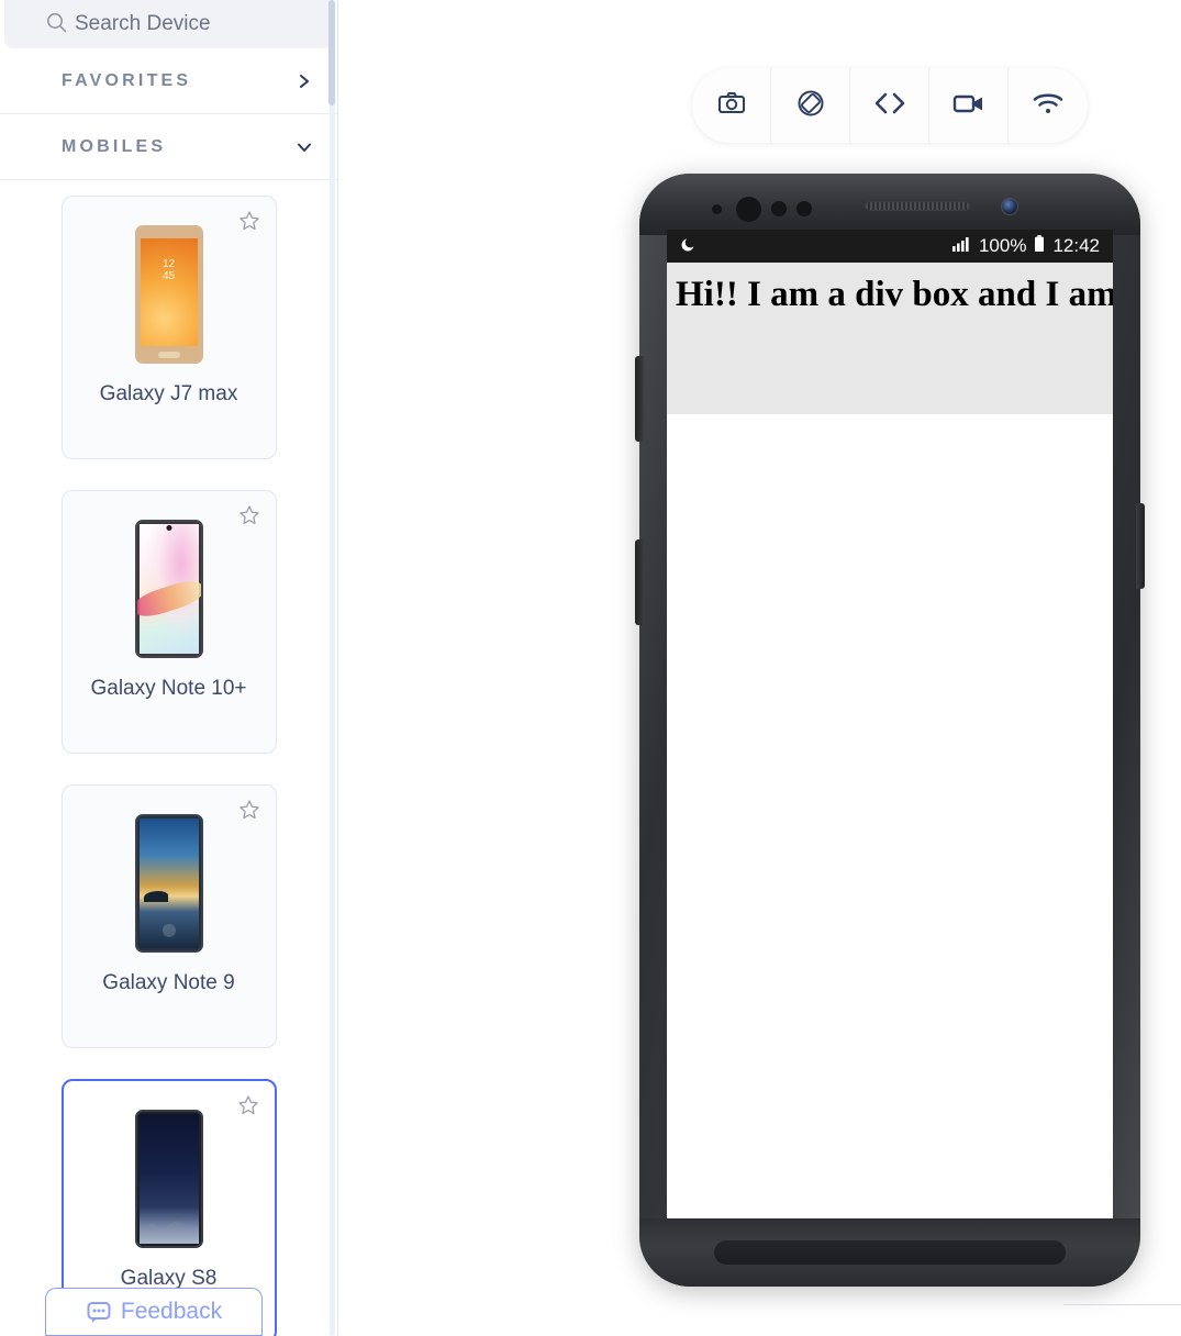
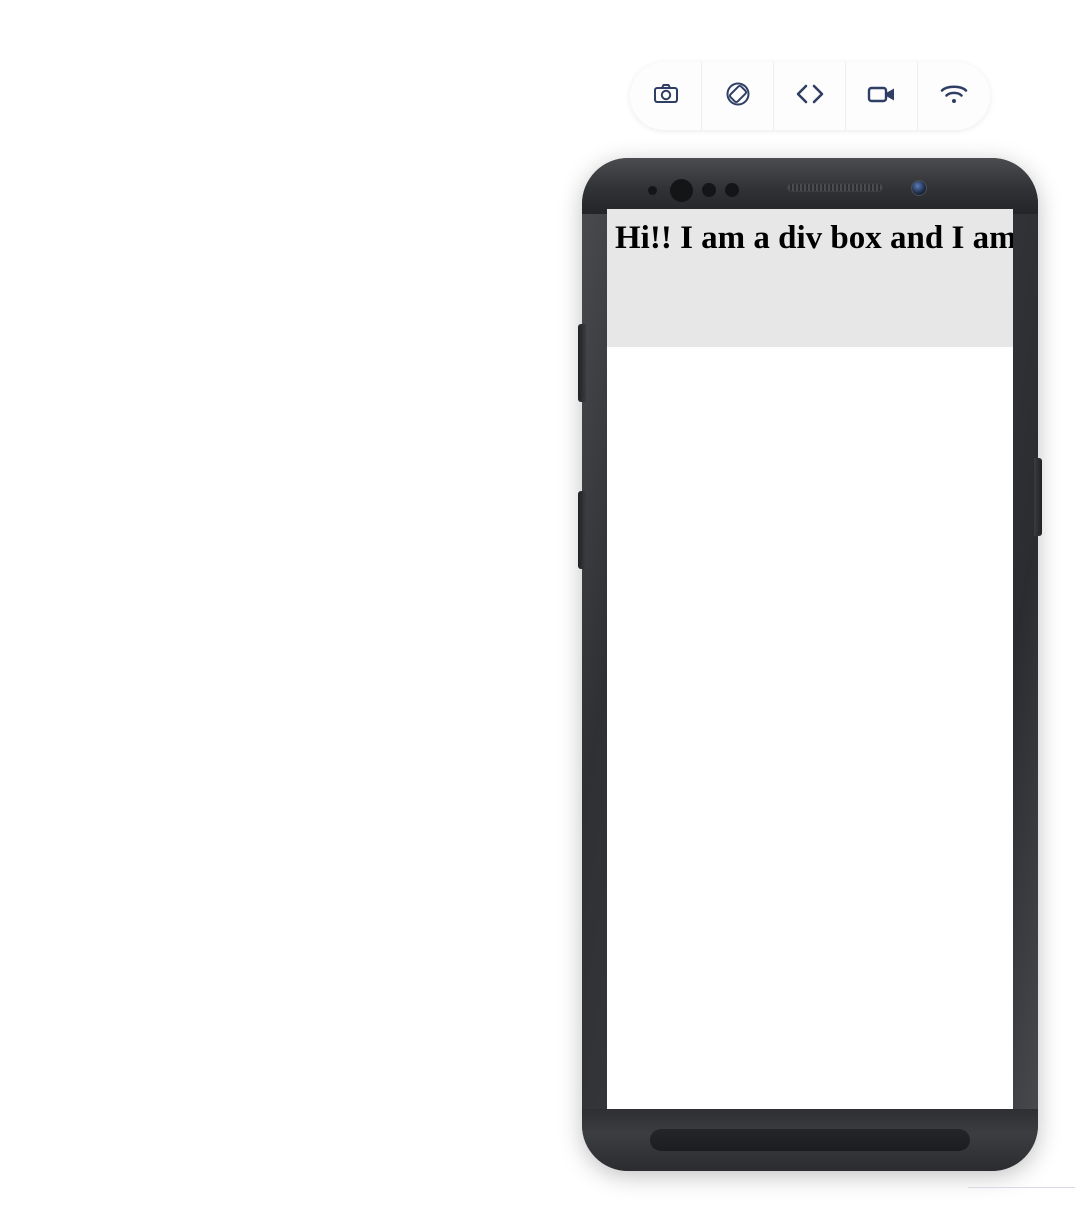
- Search Device
- FAVORITES
- MOBILES
- 12
- 45
- Galaxy J7 max
- Galaxy Note 10+
- Galaxy Note 9
- Galaxy S8
- Feedback
- 100%
- 12:42
  Hi!! I am a div box and I am
